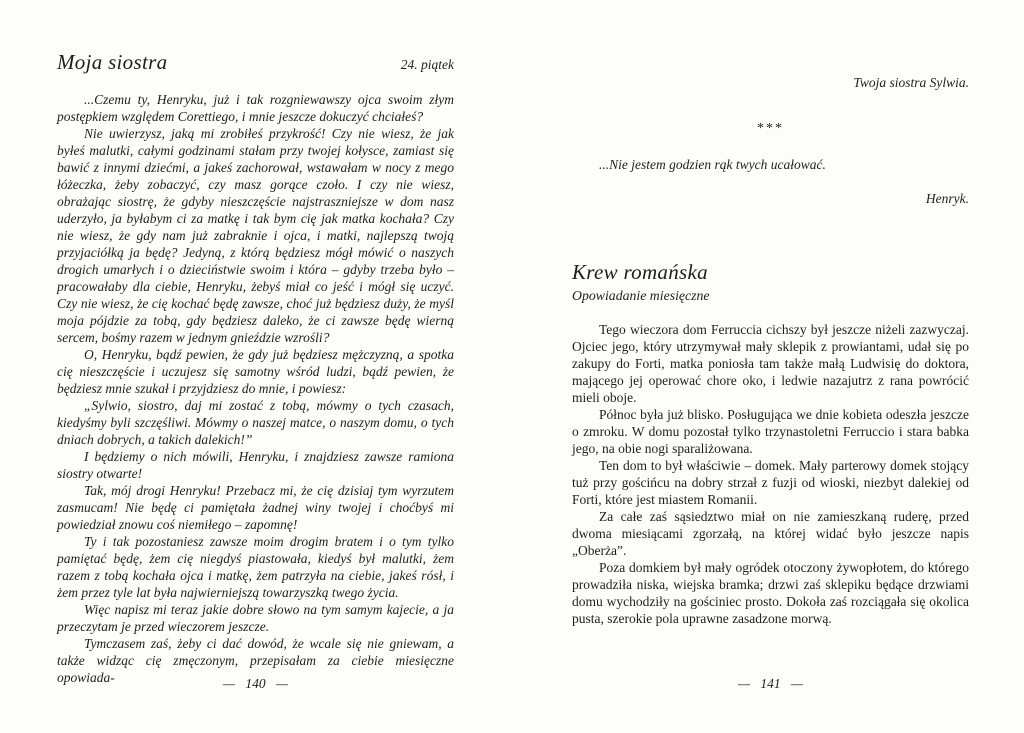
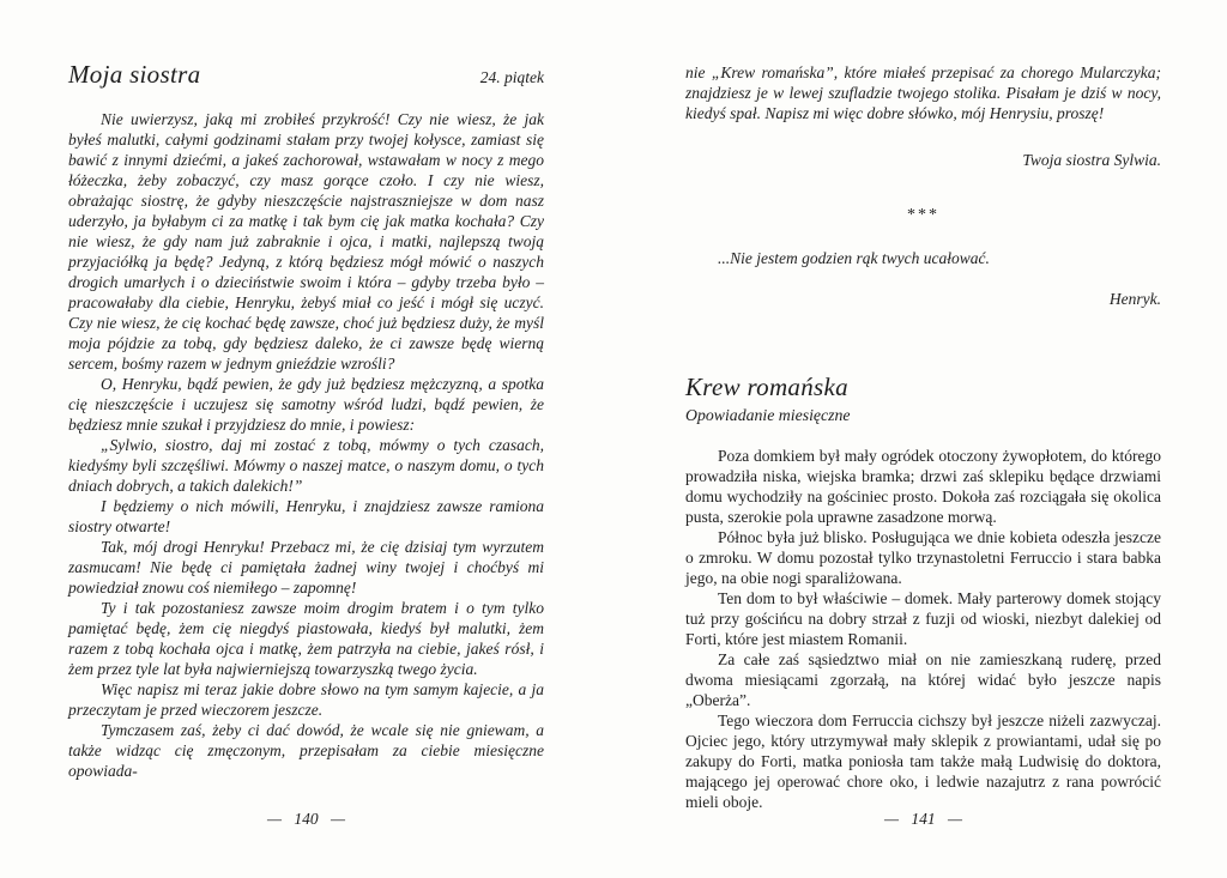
  Moja siostra
  24. piątek
- ...Czemu ty, Henryku, już i tak rozgniewawszy ojca swoim złym postępkiem względem Corettiego, i mnie jeszcze dokuczyć chciałeś?
  Nie uwierzysz, jaką mi zrobiłeś przykrość! Czy nie wiesz, że jak byłeś malutki, całymi godzinami stałam przy twojej kołysce, zamiast się bawić z innymi dziećmi, a jakeś zachorował, wstawałam w nocy z mego łóżeczka, żeby zobaczyć, czy masz gorące czoło. I czy nie wiesz, obrażając siostrę, że gdyby nieszczęście najstraszniejsze w dom nasz uderzyło, ja byłabym ci za matkę i tak bym cię jak matka kochała? Czy nie wiesz, że gdy nam już zabraknie i ojca, i matki, najlepszą twoją przyjaciółką ja będę? Jedyną, z którą będziesz mógł mówić o naszych drogich umarłych i o dzieciństwie swoim i która – gdyby trzeba było – pracowałaby dla ciebie, Henryku, żebyś miał co jeść i mógł się uczyć. Czy nie wiesz, że cię kochać będę zawsze, choć już będziesz duży, że myśl moja pójdzie za tobą, gdy będziesz daleko, że ci zawsze będę wierną sercem, bośmy razem w jednym gnieździe wzrośli?
  O, Henryku, bądź pewien, że gdy już będziesz mężczyzną, a spotka cię nieszczęście i uczujesz się samotny wśród ludzi, bądź pewien, że będziesz mnie szukał i przyjdziesz do mnie, i powiesz:
  „Sylwio, siostro, daj mi zostać z tobą, mówmy o tych czasach, kiedyśmy byli szczęśliwi. Mówmy o naszej matce, o naszym domu, o tych dniach dobrych, a takich dalekich!”
  I będziemy o nich mówili, Henryku, i znajdziesz zawsze ramiona siostry otwarte!
  Tak, mój drogi Henryku! Przebacz mi, że cię dzisiaj tym wyrzutem zasmucam! Nie będę ci pamiętała żadnej winy twojej i choćbyś mi powiedział znowu coś niemiłego – zapomnę!
  Ty i tak pozostaniesz zawsze moim drogim bratem i o tym tylko pamiętać będę, żem cię niegdyś piastowała, kiedyś był malutki, żem razem z tobą kochała ojca i matkę, żem patrzyła na ciebie, jakeś rósł, i żem przez tyle lat była najwierniejszą towarzyszką twego życia.
  Więc napisz mi teraz jakie dobre słowo na tym samym kajecie, a ja przeczytam je przed wieczorem jeszcze.
  Tymczasem zaś, żeby ci dać dowód, że wcale się nie gniewam, a także widząc cię zmęczonym, przepisałam za ciebie miesięczne opowiada-
  — 140 —
+ nie „Krew romańska”, które miałeś przepisać za chorego Mularczyka; znajdziesz je w lewej szufladzie twojego stolika. Pisałam je dziś w nocy, kiedyś spał. Napisz mi więc dobre słówko, mój Henrysiu, proszę!
  Twoja siostra Sylwia.
  ***
  ...Nie jestem godzien rąk twych ucałować.
  Henryk.
  Krew romańska
  Opowiadanie miesięczne
- Tego wieczora dom Ferruccia cichszy był jeszcze niżeli zazwyczaj. Ojciec jego, który utrzymywał mały sklepik z prowiantami, udał się po zakupy do Forti, matka poniosła tam także małą Ludwisię do doktora, mającego jej operować chore oko, i ledwie nazajutrz z rana powrócić mieli oboje.
+ Poza domkiem był mały ogródek otoczony żywopłotem, do którego prowadziła niska, wiejska bramka; drzwi zaś sklepiku będące drzwiami domu wychodziły na gościniec prosto. Dokoła zaś rozciągała się okolica pusta, szerokie pola uprawne zasadzone morwą.
  Północ była już blisko. Posługująca we dnie kobieta odeszła jeszcze o zmroku. W domu pozostał tylko trzynastoletni Ferruccio i stara babka jego, na obie nogi sparaliżowana.
  Ten dom to był właściwie – domek. Mały parterowy domek stojący tuż przy gościńcu na dobry strzał z fuzji od wioski, niezbyt dalekiej od Forti, które jest miastem Romanii.
  Za całe zaś sąsiedztwo miał on nie zamieszkaną ruderę, przed dwoma miesiącami zgorzałą, na której widać było jeszcze napis „Oberża”.
- Poza domkiem był mały ogródek otoczony żywopłotem, do którego prowadziła niska, wiejska bramka; drzwi zaś sklepiku będące drzwiami domu wychodziły na gościniec prosto. Dokoła zaś rozciągała się okolica pusta, szerokie pola uprawne zasadzone morwą.
+ Tego wieczora dom Ferruccia cichszy był jeszcze niżeli zazwyczaj. Ojciec jego, który utrzymywał mały sklepik z prowiantami, udał się po zakupy do Forti, matka poniosła tam także małą Ludwisię do doktora, mającego jej operować chore oko, i ledwie nazajutrz z rana powrócić mieli oboje.
  — 141 —
